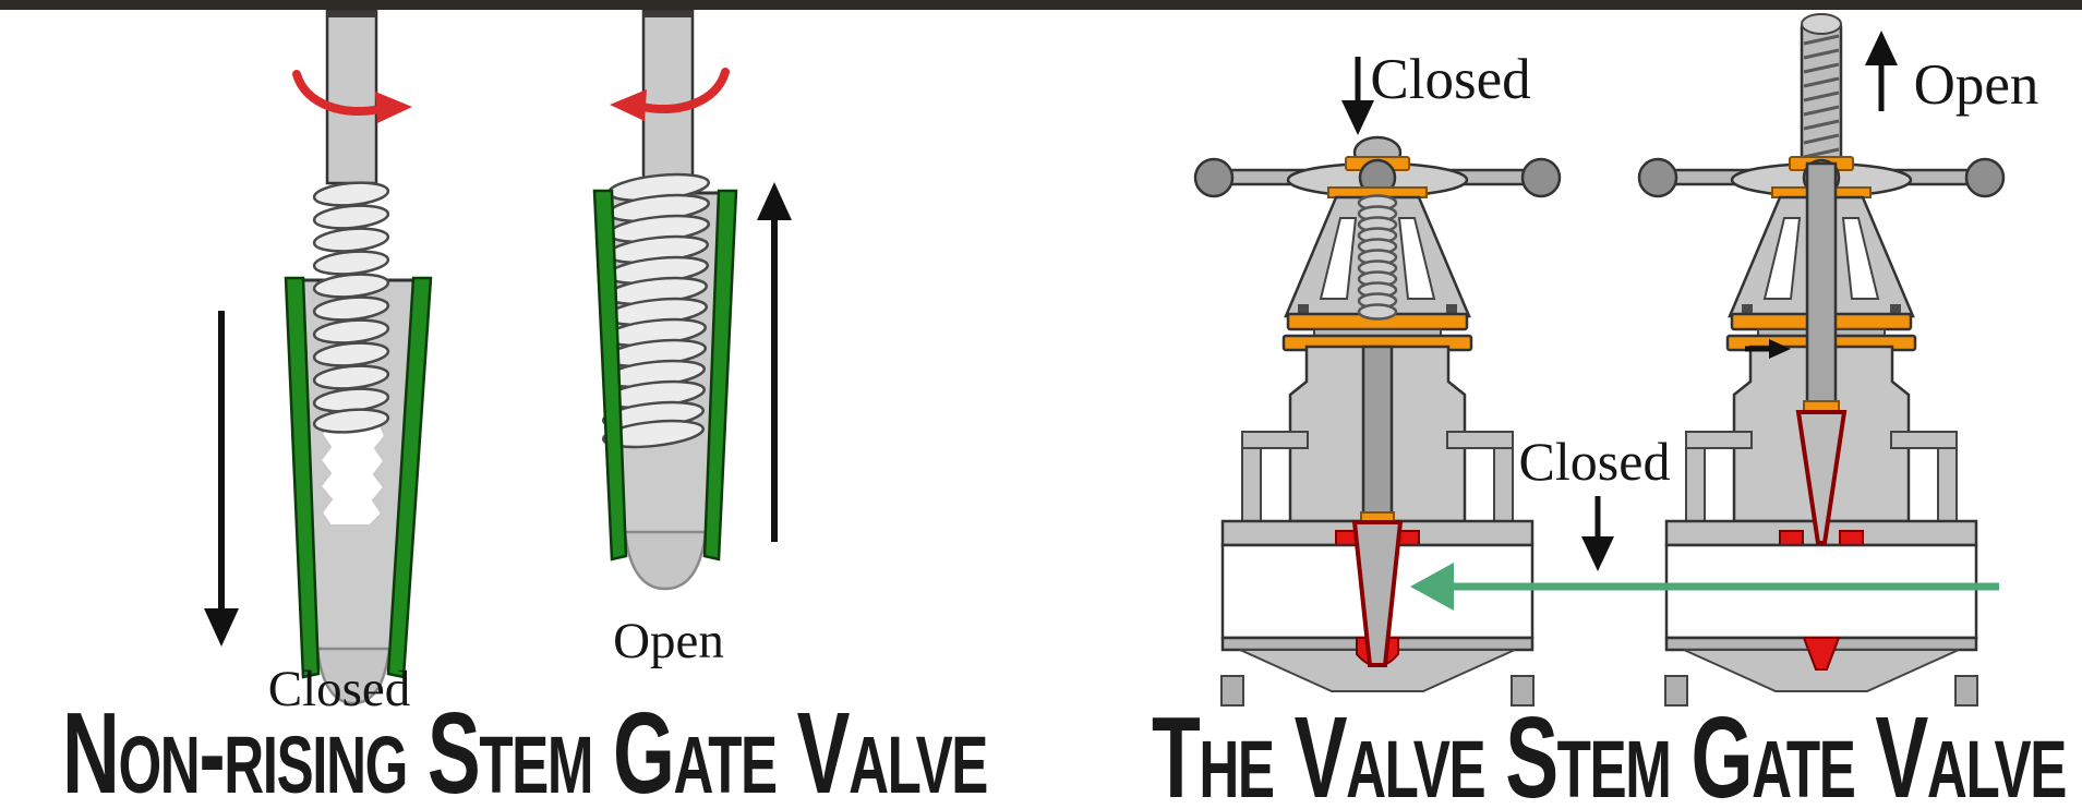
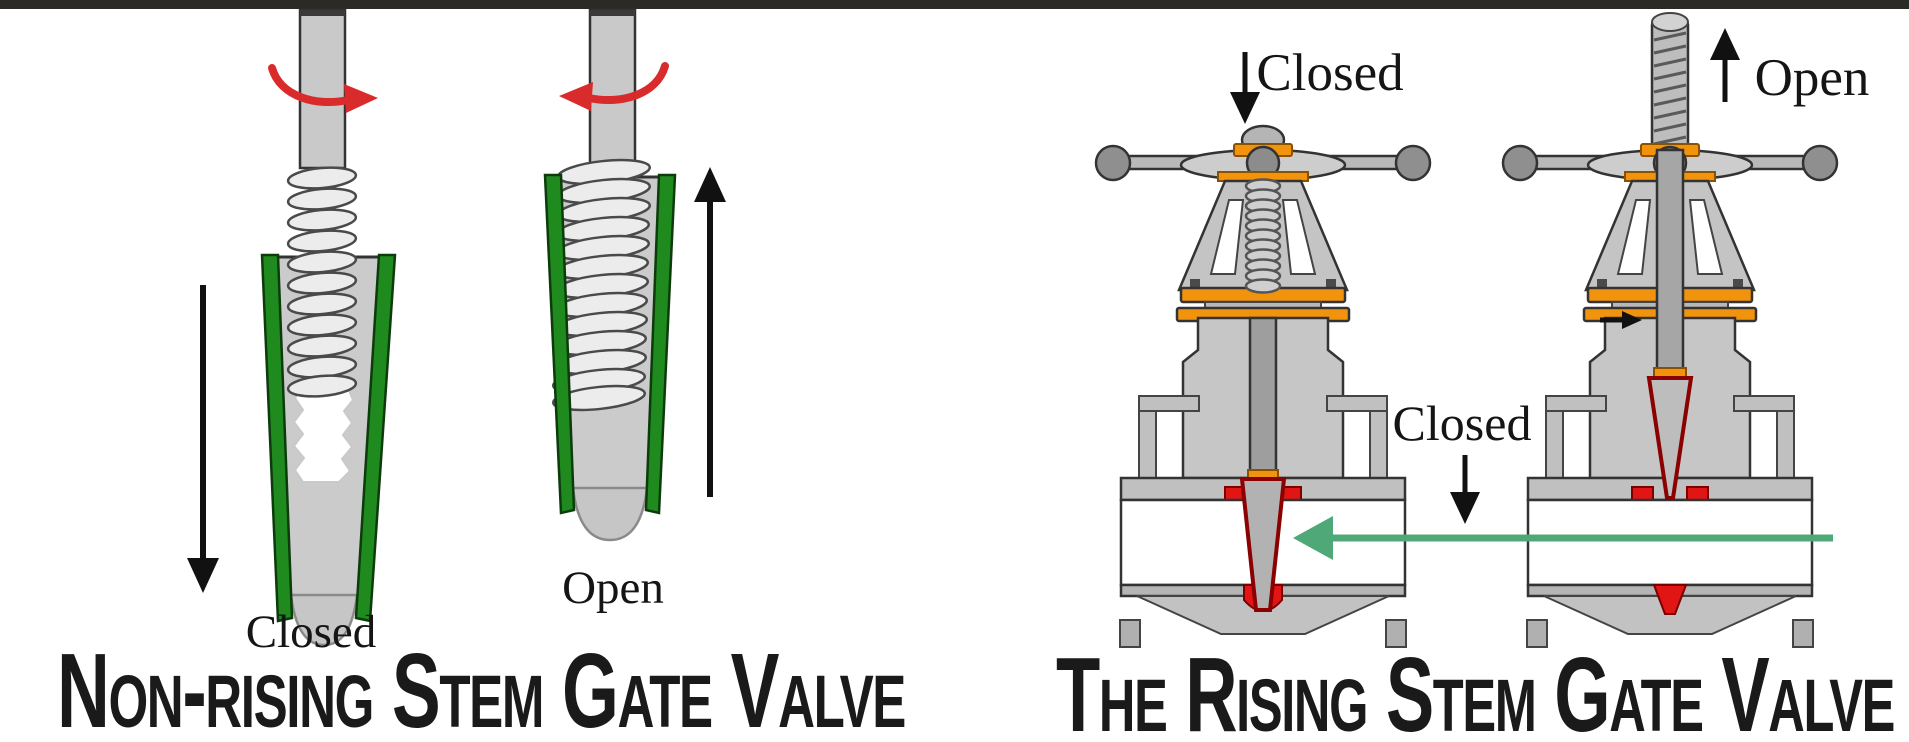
  Closed
  Open
  Non-rising Stem Gate Valve
  Closed
  Open
  Closed
- The Valve Stem Gate Valve
+ The Rising Stem Gate Valve
